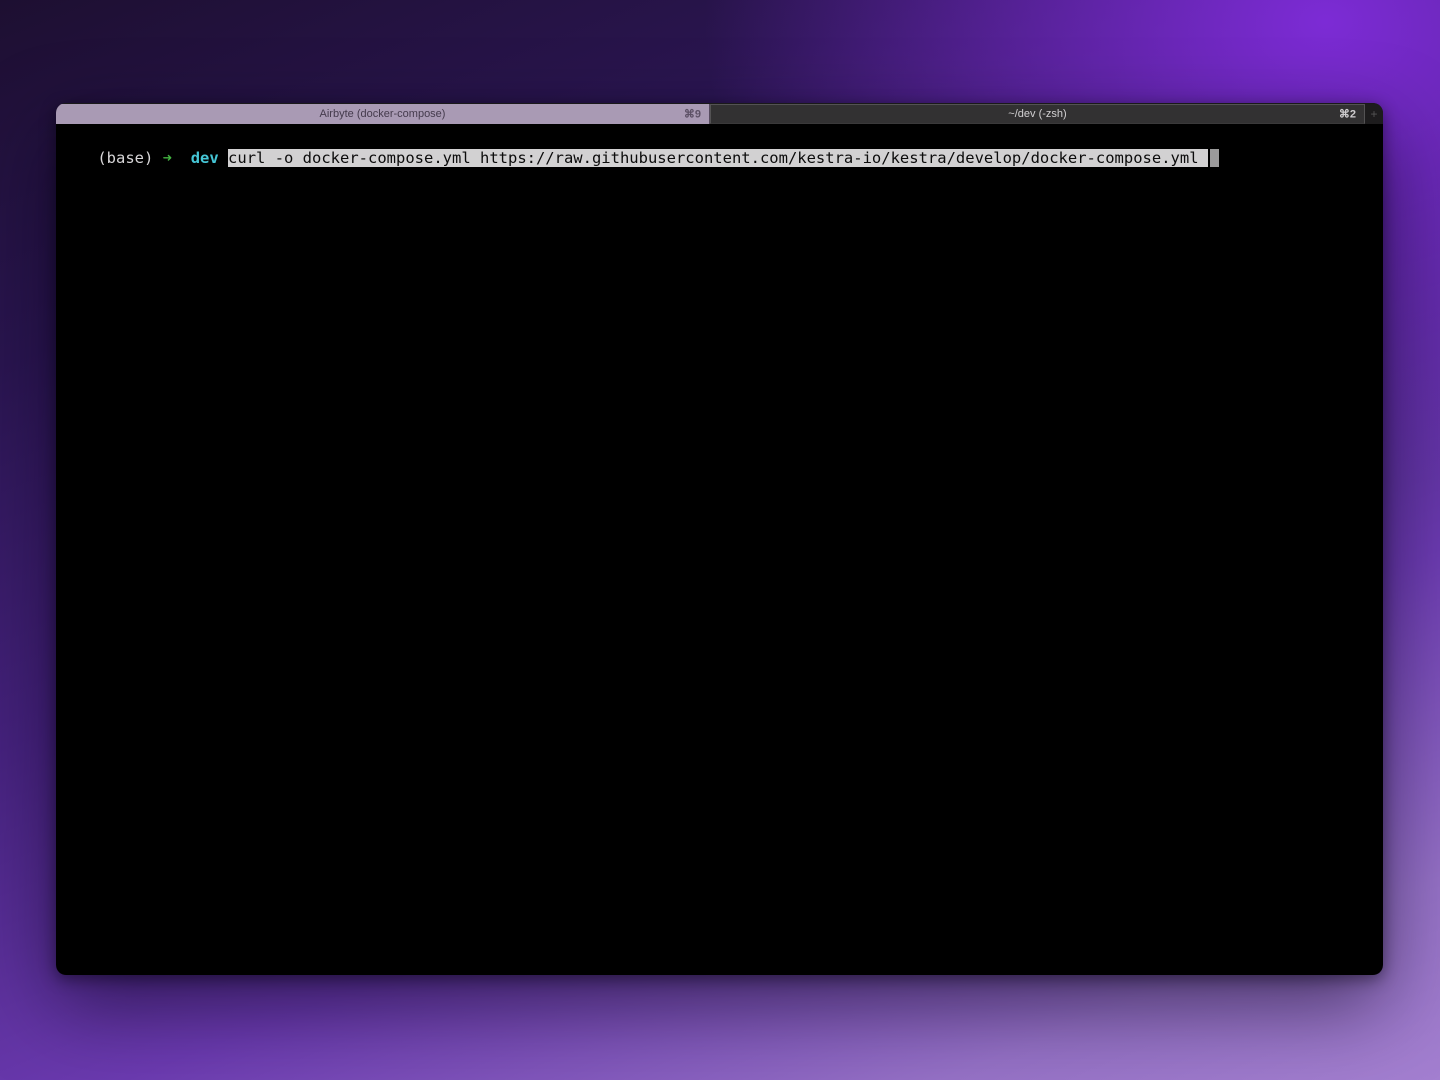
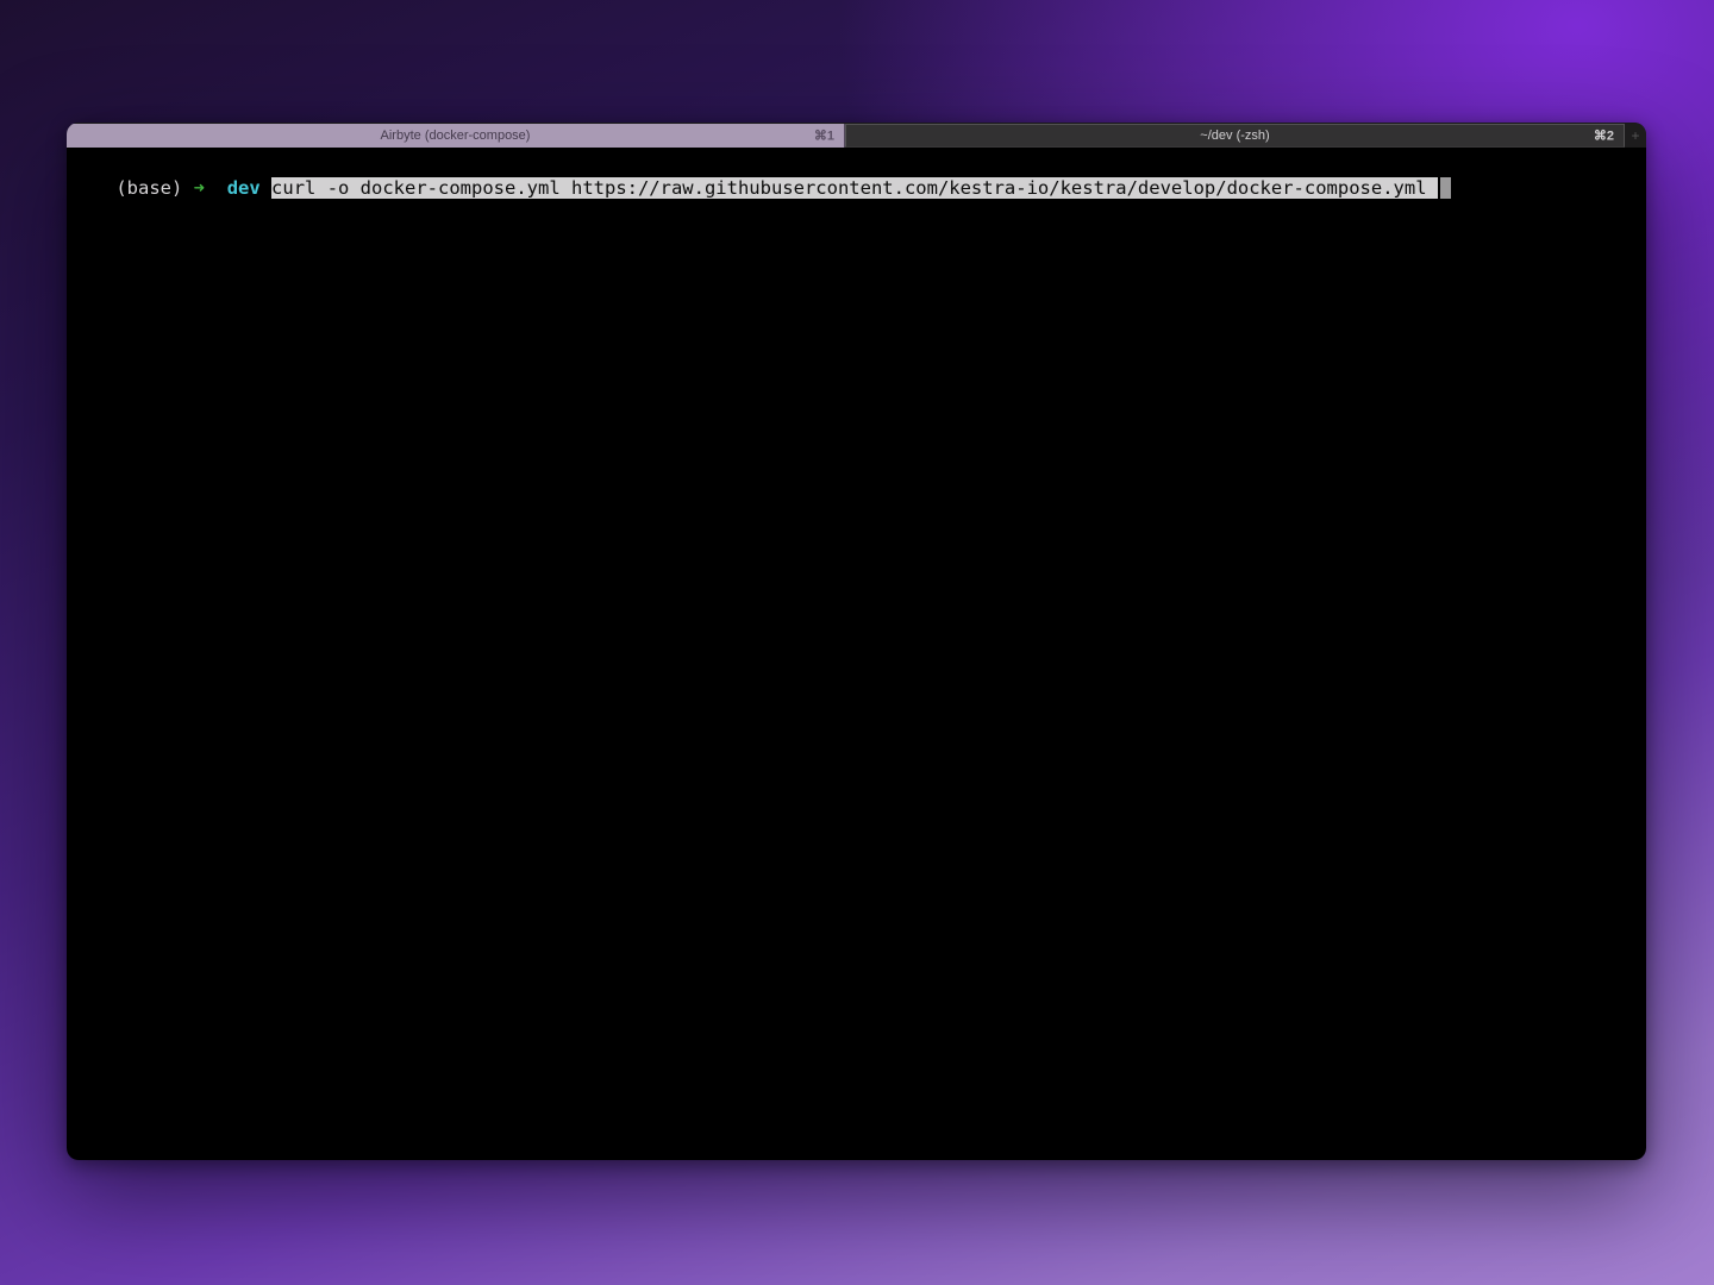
  Airbyte (docker-compose)
- ⌘9
+ ⌘1
  ~/dev (-zsh)
  ⌘2
  +
  (base) ➜ dev curl -o docker-compose.yml https://raw.githubusercontent.com/kestra-io/kestra/develop/docker-compose.yml
